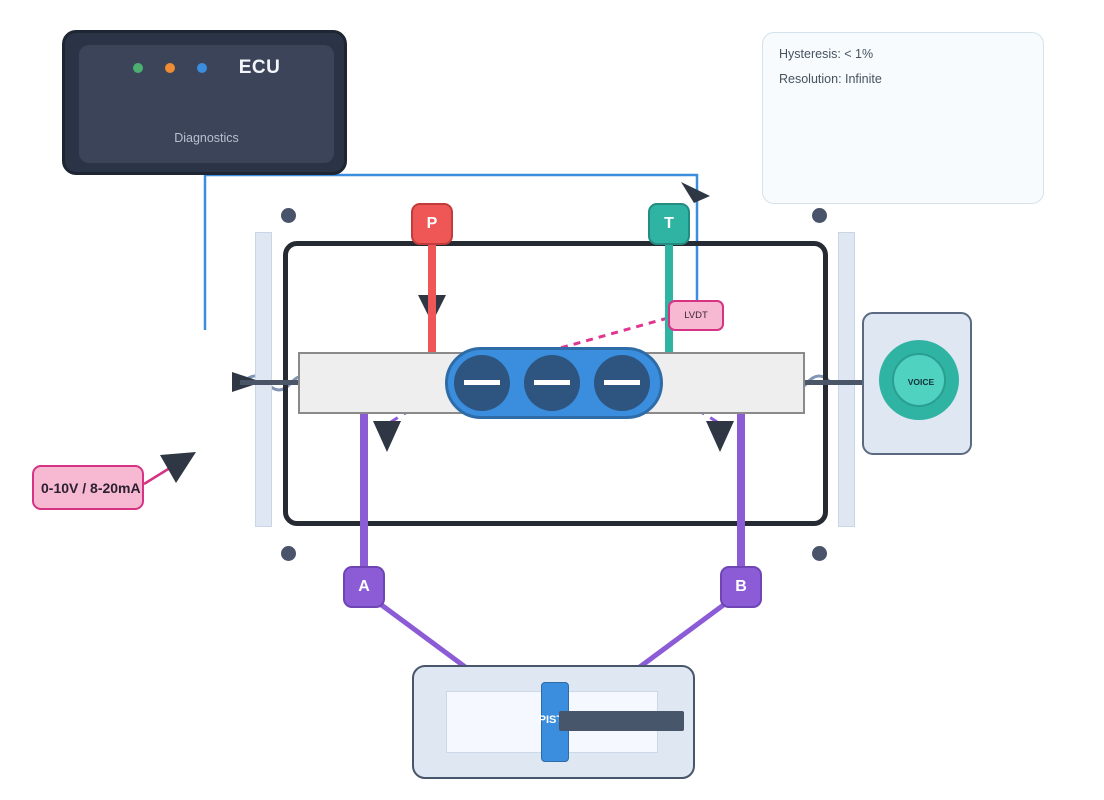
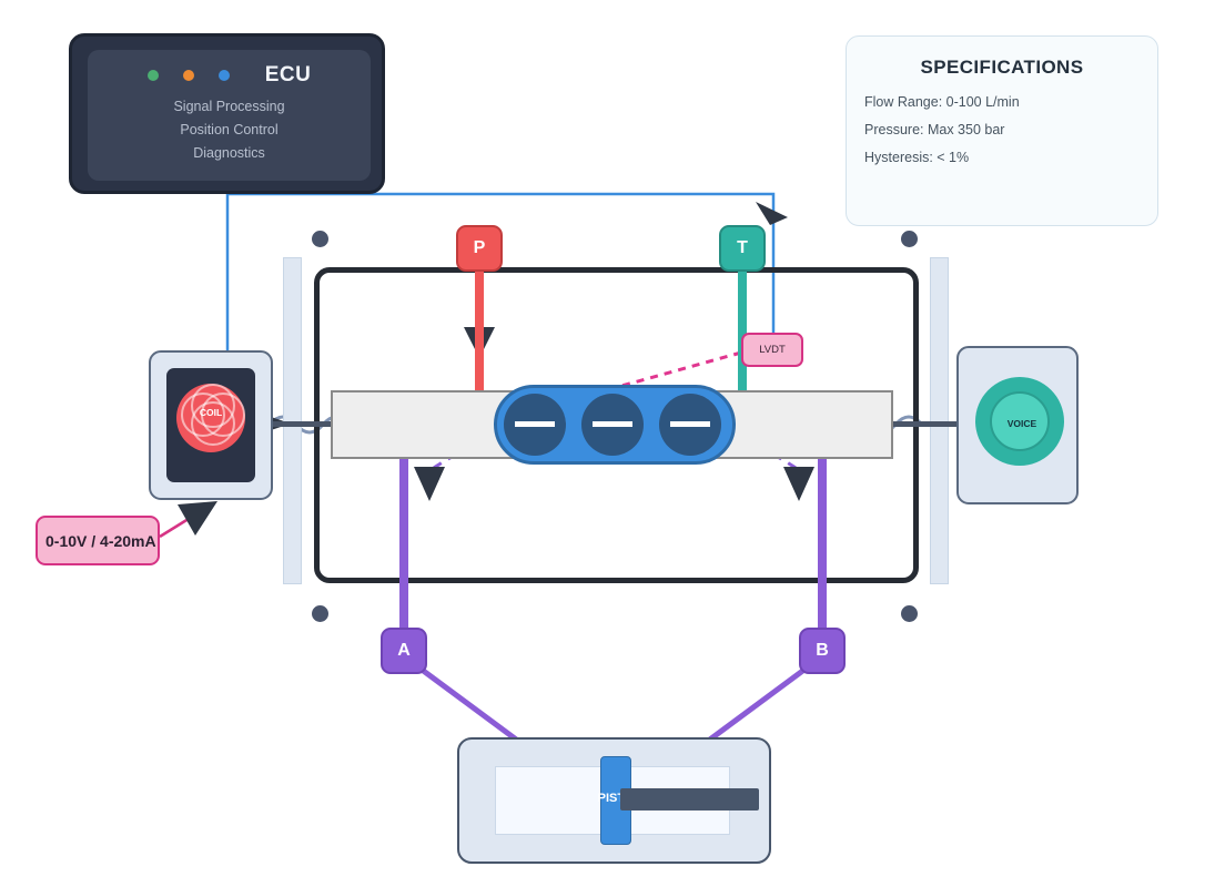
  ECU
+ Signal Processing
+ Position Control
  Diagnostics
+ SPECIFICATIONS
+ Flow Range: 0-100 L/min
+ Pressure: Max 350 bar
  Hysteresis: < 1%
- Resolution: Infinite
  P
  T
  A
  B
  LVDT
+ COIL
- 0-10V / 8-20mA
+ 0-10V / 4-20mA
  VOICE
